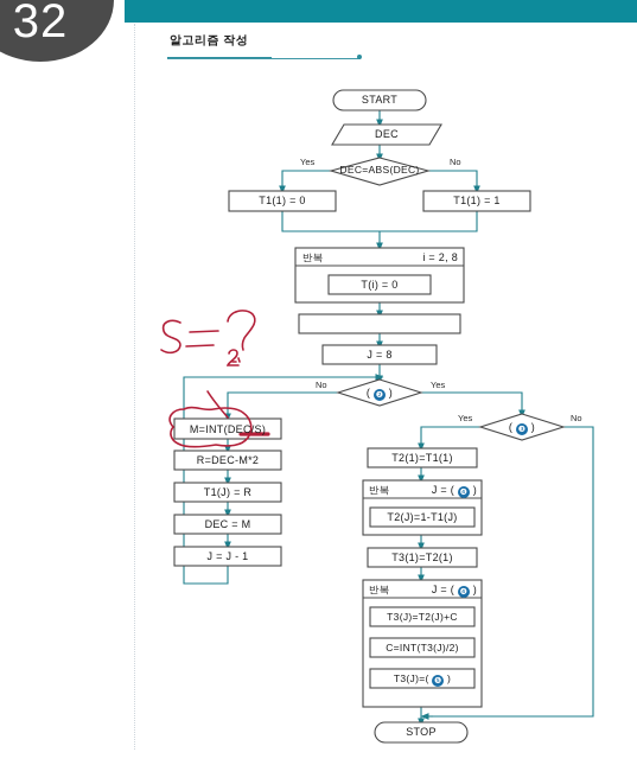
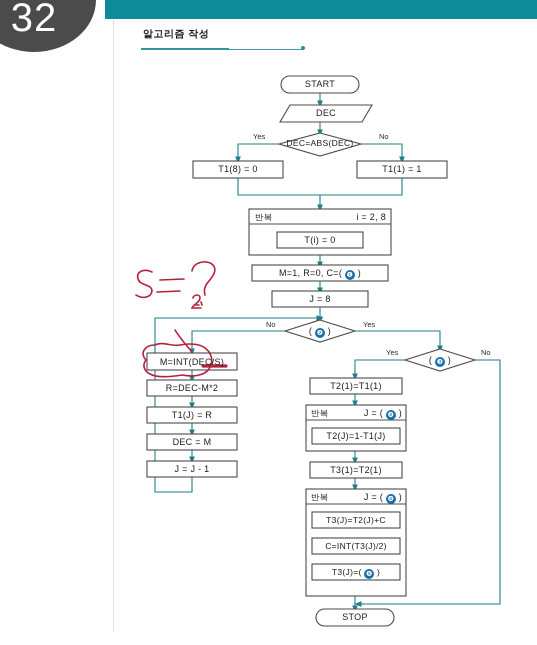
  32
  알고리즘 작성
  START
  DEC
  DEC=ABS(DEC)
- T1(1) = 0
+ T1(8) = 0
  T1(1) = 1
  반복
  i = 2, 8
  T(i) = 0
+ M=1, R=0, C=( ❶ )
  J = 8
  ( ❷ )
  M=INT(DEC/S)
  R=DEC-M*2
  T1(J) = R
  DEC = M
  J = J - 1
  ( ❸ )
  T2(1)=T1(1)
  반복
  J = ( ❹ )
  T2(J)=1-T1(J)
  T3(1)=T2(1)
  반복
  J = ( ❹ )
  T3(J)=T2(J)+C
  C=INT(T3(J)/2)
  T3(J)=( ❺ )
  STOP
  Yes
  No
  No
  Yes
  Yes
  No
